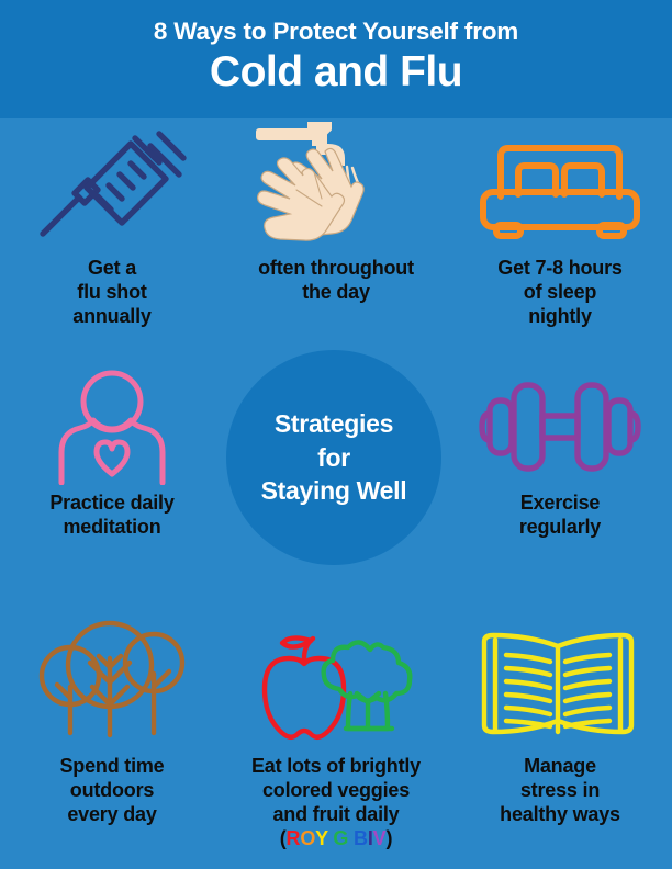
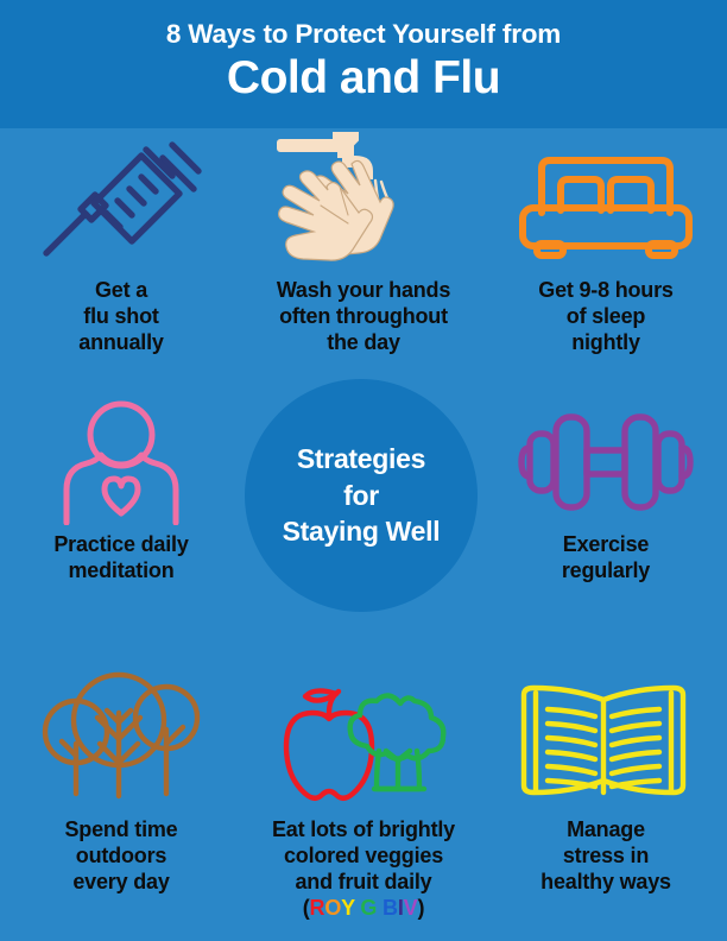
  8 Ways to Protect Yourself from
  Cold and Flu
  Get a
  flu shot
  annually
+ Wash your hands
  often throughout
  the day
- Get 7-8 hours
+ Get 9-8 hours
  of sleep
  nightly
  Practice daily
  meditation
  Exercise
  regularly
  Spend time
  outdoors
  every day
  Eat lots of brightly
  colored veggies
  and fruit daily
  (ROY G BIV)
  Manage
  stress in
  healthy ways
  Strategies
  for
  Staying Well
